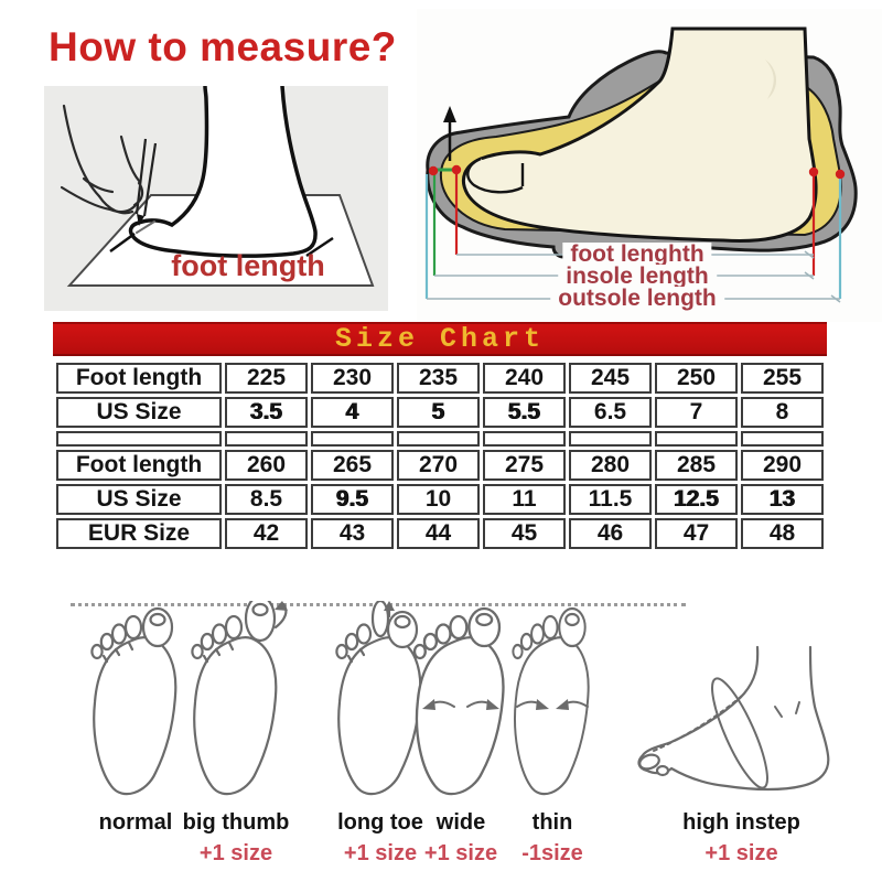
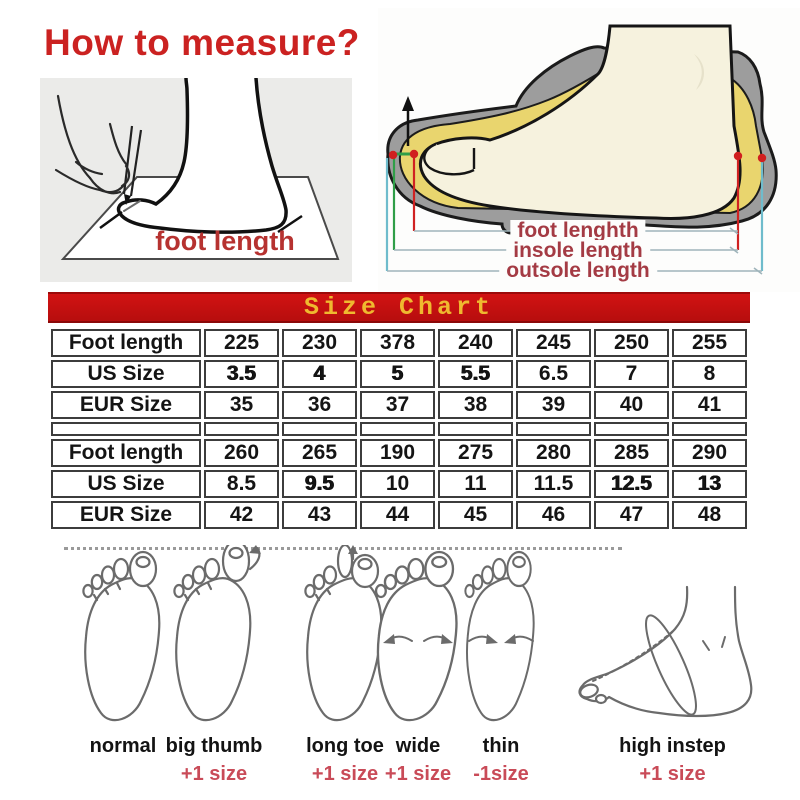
  How to measure?
  foot length
  foot lenghth
  insole length
  outsole length
  Size Chart
- Foot length	225	230	235	240	245	250	255
+ Foot length	225	230	378	240	245	250	255
  US Size	3.5	4	5	5.5	6.5	7	8
+ EUR Size	35	36	37	38	39	40	41
- Foot length	260	265	270	275	280	285	290
+ Foot length	260	265	190	275	280	285	290
  US Size	8.5	9.5	10	11	11.5	12.5	13
  EUR Size	42	43	44	45	46	47	48
  normal
  big thumb
  +1 size
  long toe
  +1 size
  wide
  +1 size
  thin
  -1size
  high instep
  +1 size
